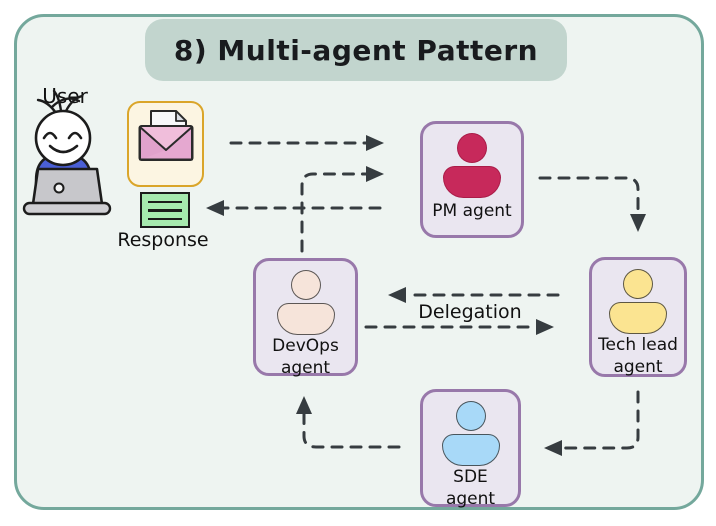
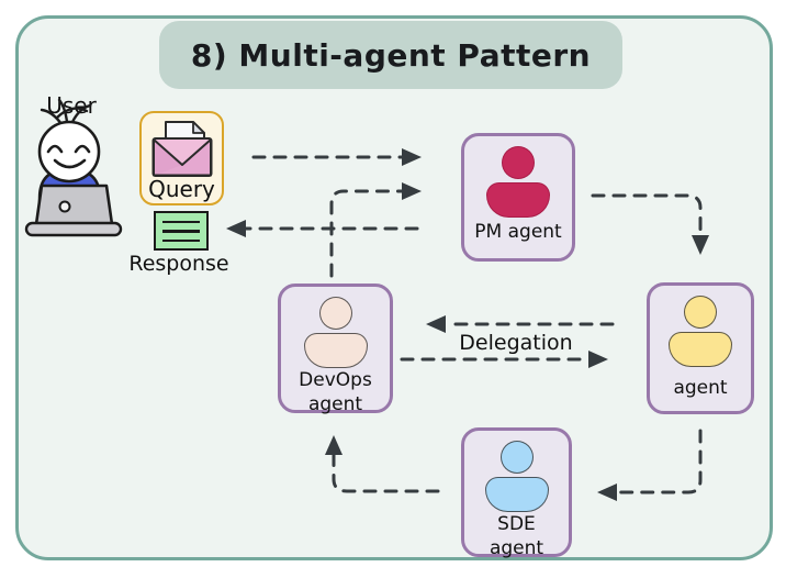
  8) Multi-agent Pattern
  PM agent
- Tech lead
  agent
  DevOps
  agent
  SDE
  agent
  User
+ Query
  Response
  Delegation
